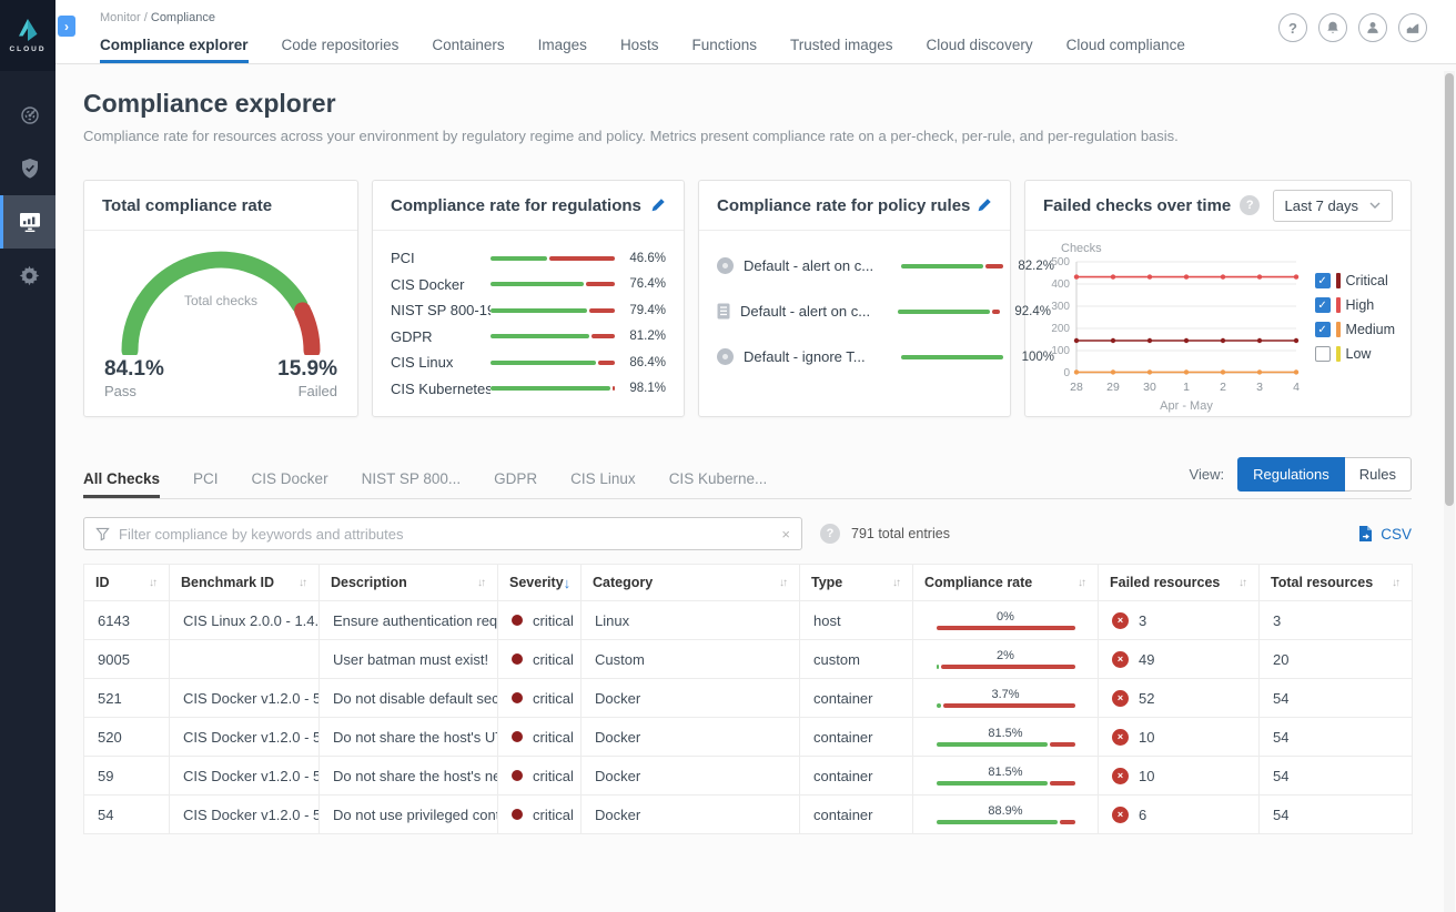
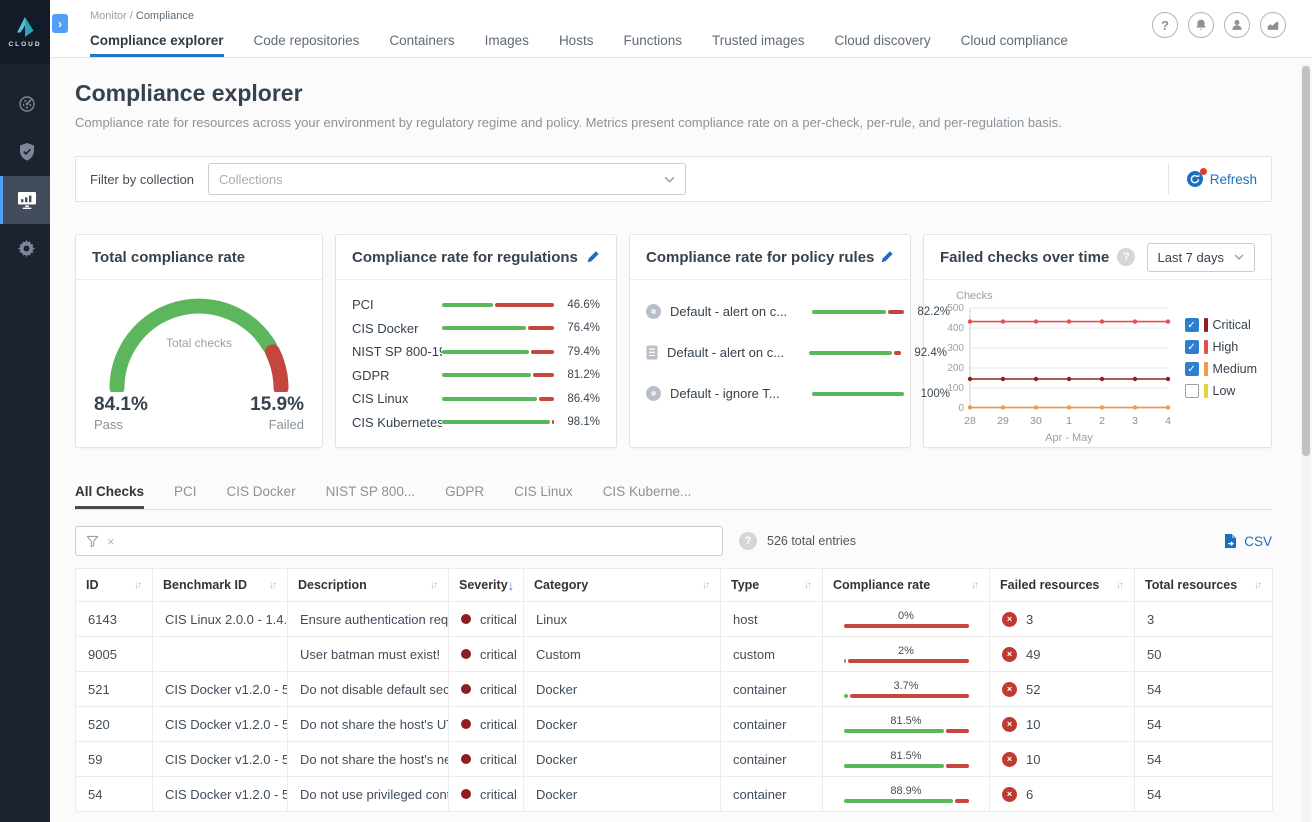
  ›
  Monitor / Compliance
  Compliance explorer
  Code repositories
  Containers
  Images
  Hosts
  Functions
  Trusted images
  Cloud discovery
  Cloud compliance
  ?
  Compliance explorer
  Compliance rate for resources across your environment by regulatory regime and policy. Metrics present compliance rate on a per-check, per-rule, and per-regulation basis.
+ Filter by collection
+ Collections
+ Refresh
  Total compliance rate
  Total checks
  84.1%
  Pass
  15.9%
  Failed
  Compliance rate for regulations
  PCI
  46.6%
  CIS Docker
  76.4%
  NIST SP 800-1
  79.4%
  GDPR
  81.2%
  CIS Linux
  86.4%
  CIS Kubernetes
  98.1%
  Compliance rate for policy rules
  Default - alert on c...
  82.2%
  Default - alert on c...
  92.4%
  Default - ignore T...
  100%
  Failed checks over time
  ?
  Last 7 days
  Checks
  0
  100
  200
  300
  400
  500
  28
  29
  30
  1
  2
  3
  4
  Apr - May
  ✓
  Critical
  ✓
  High
  ✓
  Medium
  Low
  All Checks
  PCI
  CIS Docker
  NIST SP 800...
  GDPR
  CIS Linux
  CIS Kuberne...
- View:
- Regulations
- Rules
- Filter compliance by keywords and attributes
  ×
  ?
- 791 total entries
+ 526 total entries
  CSV
  ID ↓↑	Benchmark ID ↓↑	Description ↓↑	Severity↓	Category ↓↑	Type ↓↑	Compliance rate ↓↑	Failed resources ↓↑	Total resources ↓↑
  6143	CIS Linux 2.0.0 - 1.4.	Ensure authentication req	critical	Linux	host	0%	× 3	3
- 9005		User batman must exist!	critical	Custom	custom	2%	× 49	20
+ 9005		User batman must exist!	critical	Custom	custom	2%	× 49	50
  521	CIS Docker v1.2.0 - 5	Do not disable default sec	critical	Docker	container	3.7%	× 52	54
  520	CIS Docker v1.2.0 - 5	Do not share the host's U	critical	Docker	container	81.5%	× 10	54
  59	CIS Docker v1.2.0 - 5	Do not share the host's ne	critical	Docker	container	81.5%	× 10	54
  54	CIS Docker v1.2.0 - 5	Do not use privileged con	critical	Docker	container	88.9%	× 6	54
